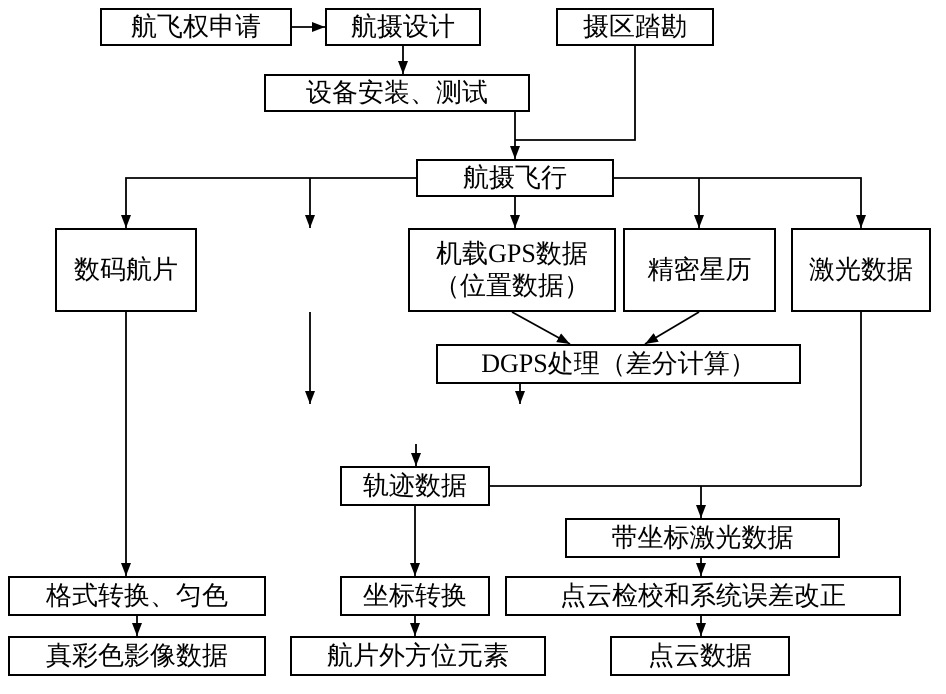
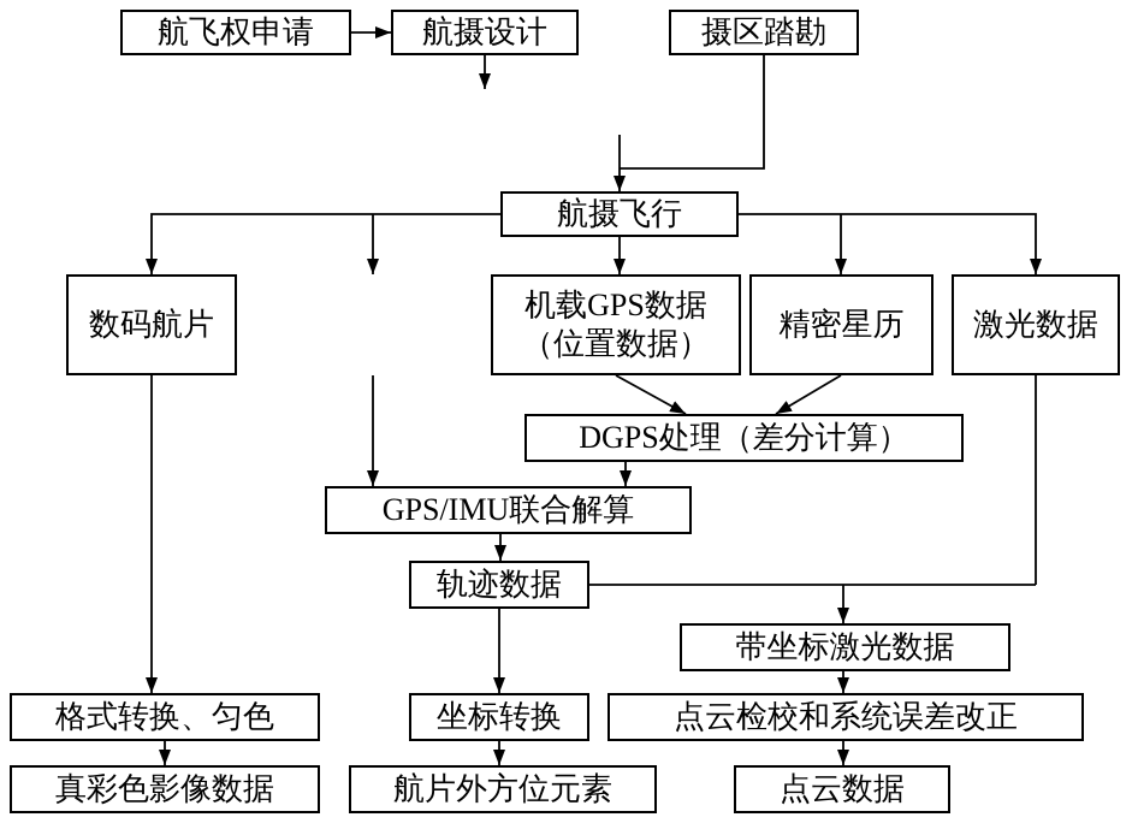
  航飞权申请
  航摄设计
  摄区踏勘
- 设备安装、测试
  航摄飞行
  数码航片
  机载GPS数据
  （位置数据）
  精密星历
  激光数据
  DGPS处理（差分计算）
+ GPS/IMU联合解算
  轨迹数据
  带坐标激光数据
  格式转换、匀色
  坐标转换
  点云检校和系统误差改正
  真彩色影像数据
  航片外方位元素
  点云数据
